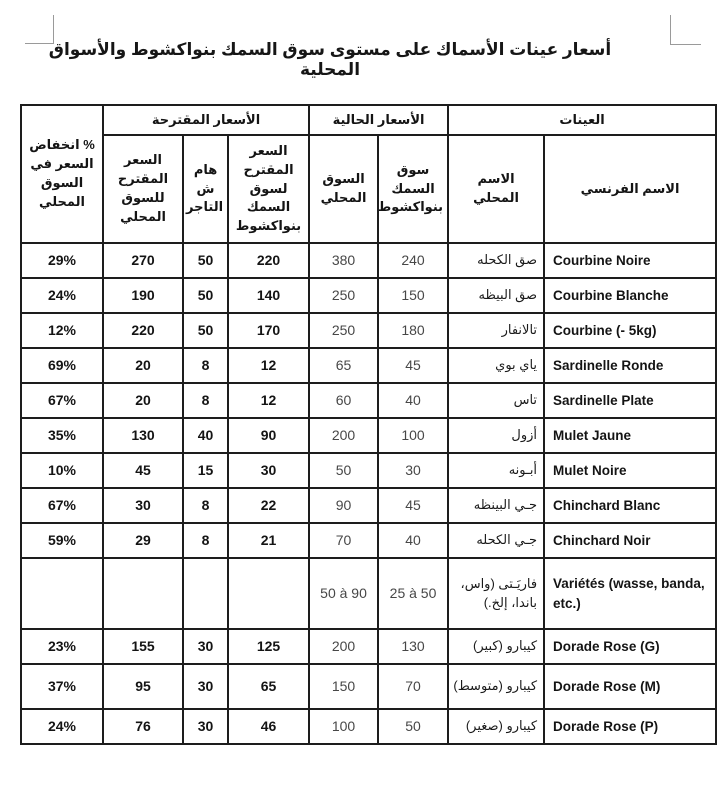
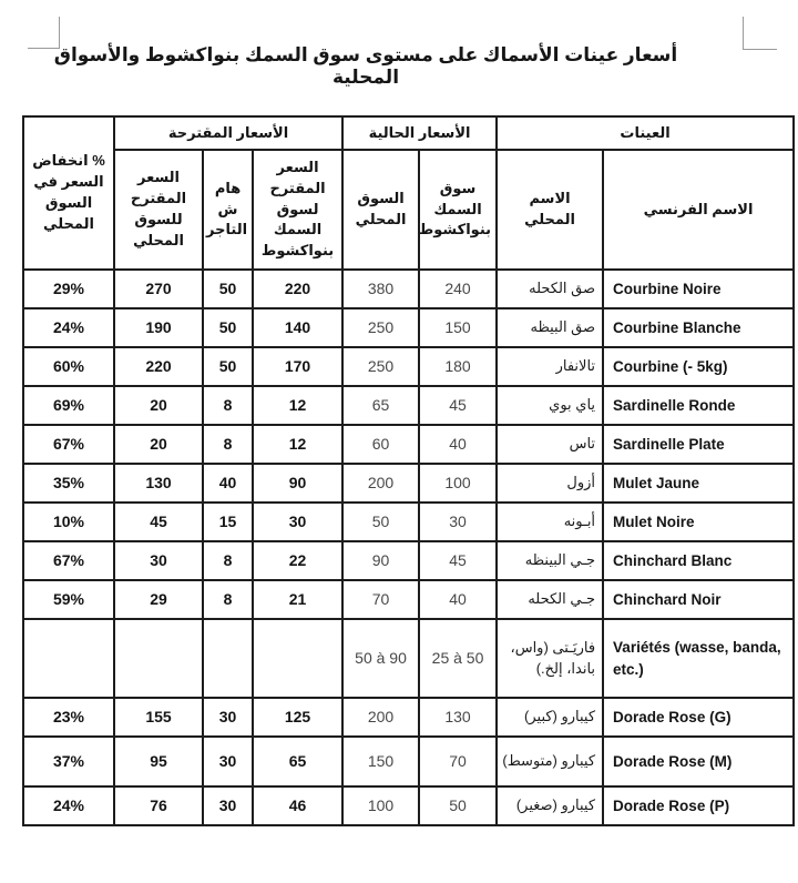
  أسعار عينات الأسماك على مستوى سوق السمك بنواكشوط والأسواق المحلية
  العينات	الأسعار الحالية	الأسعار المقترحة	% انخفاض السعر في السوق المحلي
  الاسم الفرنسي	الاسم المحلي	سوق السمك بنواكشوط	السوق المحلي	السعر المقترح لسوق السمك بنواكشوط	هام ش التاجر	السعر المقترح للسوق المحلي
  Courbine Noire	صق الكحله	240	380	220	50	270	29%
  Courbine Blanche	صق البيظه	150	250	140	50	190	24%
- Courbine (- 5kg)	تالانفار	180	250	170	50	220	12%
+ Courbine (- 5kg)	تالانفار	180	250	170	50	220	60%
  Sardinelle Ronde	ياي بوي	45	65	12	8	20	69%
  Sardinelle Plate	تاس	40	60	12	8	20	67%
  Mulet Jaune	أزول	100	200	90	40	130	35%
  Mulet Noire	أبـونه	30	50	30	15	45	10%
  Chinchard Blanc	جـي البينظه	45	90	22	8	30	67%
  Chinchard Noir	جـي الكحله	40	70	21	8	29	59%
  Variétés (wasse, banda, etc.)	فاريَـتى (واس، باندا، إلخ.)	25 à 50	50 à 90
  Dorade Rose (G)	كيبارو (كبير)	130	200	125	30	155	23%
  Dorade Rose (M)	كيبارو (متوسط)	70	150	65	30	95	37%
  Dorade Rose (P)	كيبارو (صغير)	50	100	46	30	76	24%
